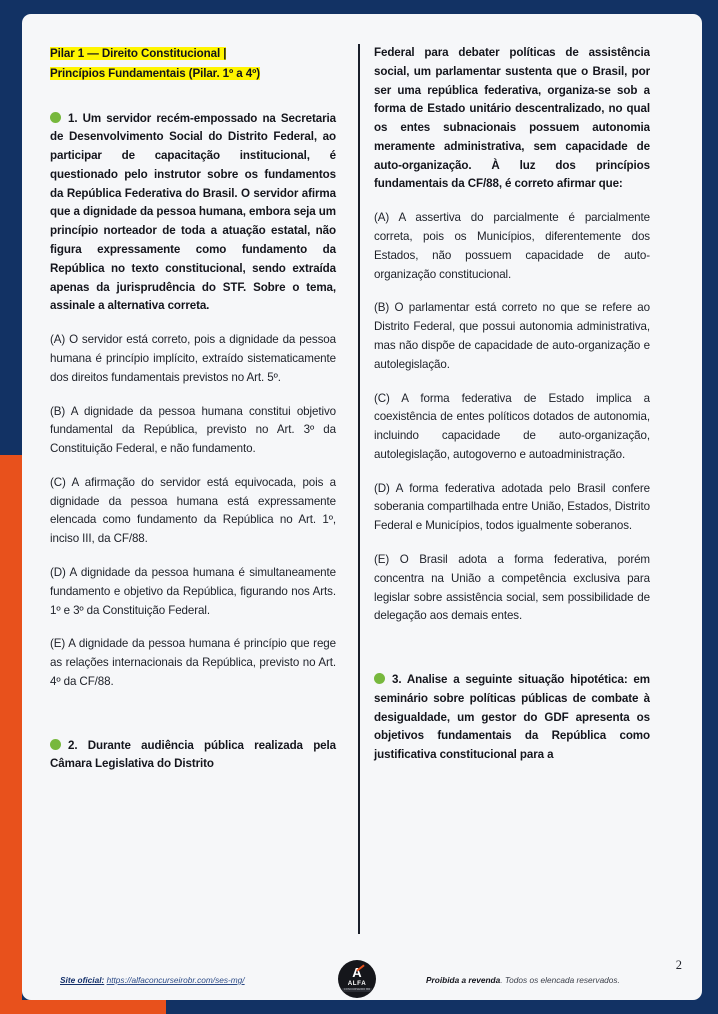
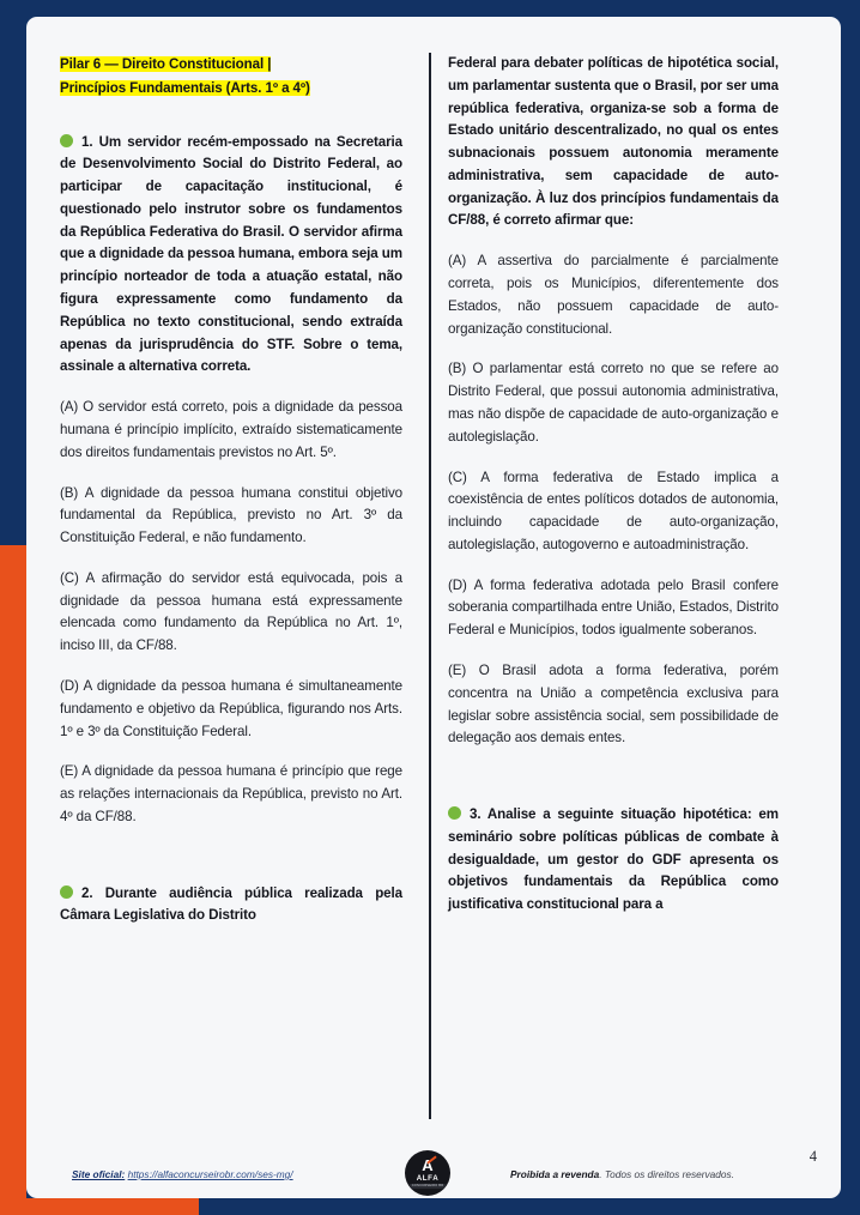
- Pilar 1 — Direito Constitucional |
+ Pilar 6 — Direito Constitucional |
- Princípios Fundamentais (Pilar. 1º a 4º)
+ Princípios Fundamentais (Arts. 1º a 4º)
  1. Um servidor recém-empossado na Secretaria de Desenvolvimento Social do Distrito Federal, ao participar de capacitação institucional, é questionado pelo instrutor sobre os fundamentos da República Federativa do Brasil. O servidor afirma que a dignidade da pessoa humana, embora seja um princípio norteador de toda a atuação estatal, não figura expressamente como fundamento da República no texto constitucional, sendo extraída apenas da jurisprudência do STF. Sobre o tema, assinale a alternativa correta.
  (A) O servidor está correto, pois a dignidade da pessoa humana é princípio implícito, extraído sistematicamente dos direitos fundamentais previstos no Art. 5º.
  (B) A dignidade da pessoa humana constitui objetivo fundamental da República, previsto no Art. 3º da Constituição Federal, e não fundamento.
  (C) A afirmação do servidor está equivocada, pois a dignidade da pessoa humana está expressamente elencada como fundamento da República no Art. 1º, inciso III, da CF/88.
  (D) A dignidade da pessoa humana é simultaneamente fundamento e objetivo da República, figurando nos Arts. 1º e 3º da Constituição Federal.
  (E) A dignidade da pessoa humana é princípio que rege as relações internacionais da República, previsto no Art. 4º da CF/88.
  2. Durante audiência pública realizada pela Câmara Legislativa do Distrito
- Federal para debater políticas de assistência social, um parlamentar sustenta que o Brasil, por ser uma república federativa, organiza-se sob a forma de Estado unitário descentralizado, no qual os entes subnacionais possuem autonomia meramente administrativa, sem capacidade de auto-organização. À luz dos princípios fundamentais da CF/88, é correto afirmar que:
+ Federal para debater políticas de hipotética social, um parlamentar sustenta que o Brasil, por ser uma república federativa, organiza-se sob a forma de Estado unitário descentralizado, no qual os entes subnacionais possuem autonomia meramente administrativa, sem capacidade de auto-organização. À luz dos princípios fundamentais da CF/88, é correto afirmar que:
  (A) A assertiva do parcialmente é parcialmente correta, pois os Municípios, diferentemente dos Estados, não possuem capacidade de auto-organização constitucional.
  (B) O parlamentar está correto no que se refere ao Distrito Federal, que possui autonomia administrativa, mas não dispõe de capacidade de auto-organização e autolegislação.
  (C) A forma federativa de Estado implica a coexistência de entes políticos dotados de autonomia, incluindo capacidade de auto-organização, autolegislação, autogoverno e autoadministração.
  (D) A forma federativa adotada pelo Brasil confere soberania compartilhada entre União, Estados, Distrito Federal e Municípios, todos igualmente soberanos.
  (E) O Brasil adota a forma federativa, porém concentra na União a competência exclusiva para legislar sobre assistência social, sem possibilidade de delegação aos demais entes.
  3. Analise a seguinte situação hipotética: em seminário sobre políticas públicas de combate à desigualdade, um gestor do GDF apresenta os objetivos fundamentais da República como justificativa constitucional para a
- 2
+ 4
  Site oficial: https://alfaconcurseirobr.com/ses-mg/
  A
- Proibida a revenda. Todos os elencada reservados.
+ Proibida a revenda. Todos os direitos reservados.
